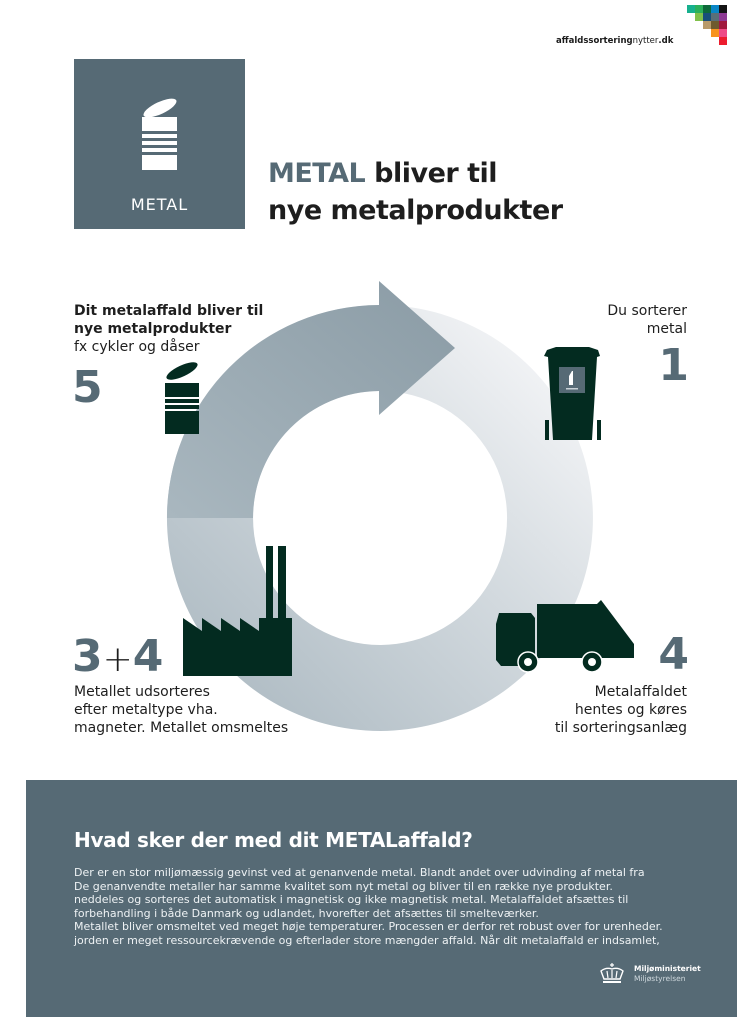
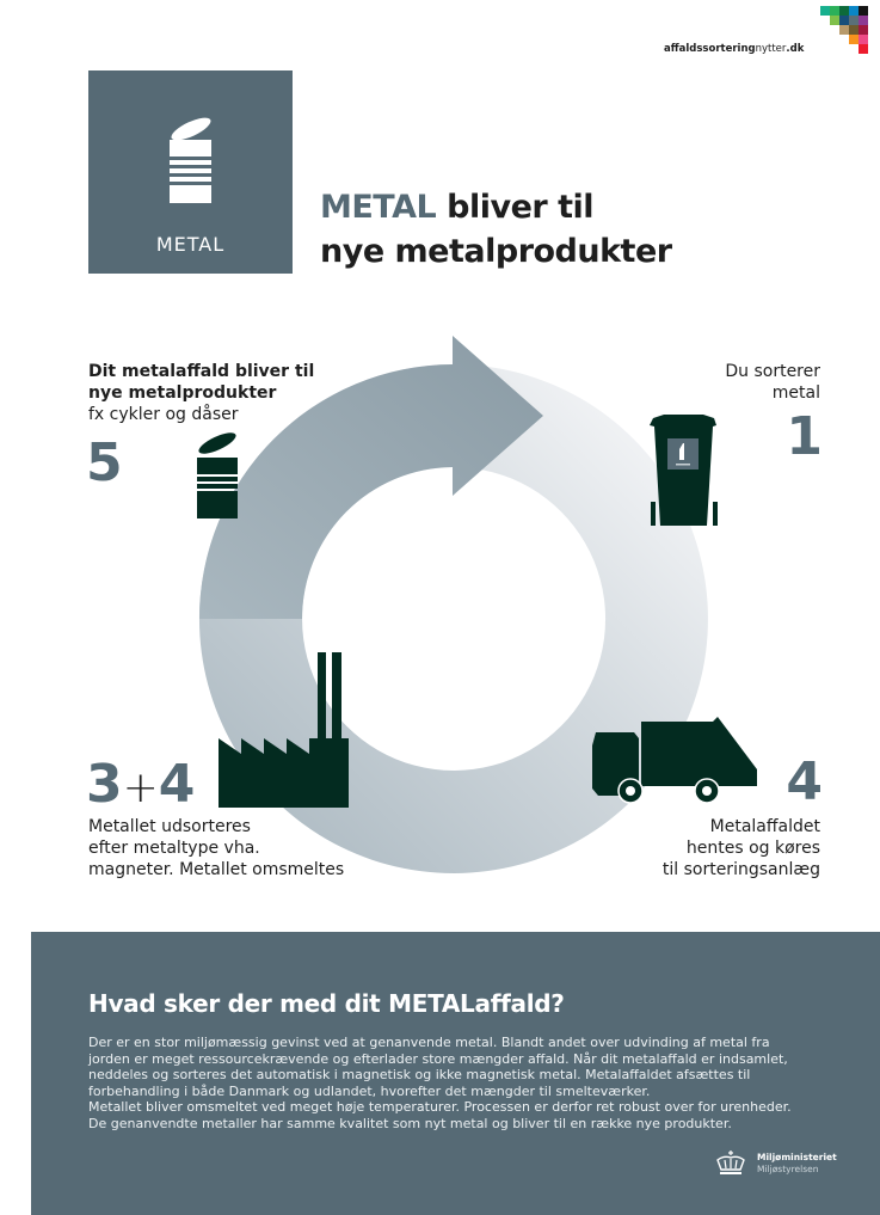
  affaldssorteringnytter.dk
  METAL
  METAL bliver til
  nye metalprodukter
  Dit metalaffald bliver til
  nye metalprodukter
  fx cykler og dåser
  5
  Du sorterer
  metal
  1
  3+4
  Metallet udsorteres
  efter metaltype vha.
  magneter. Metallet omsmeltes
  4
  Metalaffaldet
  hentes og køres
  til sorteringsanlæg
  Hvad sker der med dit METALaffald?
  Der er en stor miljømæssig gevinst ved at genanvende metal. Blandt andet over udvinding af metal fra
- De genanvendte metaller har samme kvalitet som nyt metal og bliver til en række nye produkter.
+ jorden er meget ressourcekrævende og efterlader store mængder affald. Når dit metalaffald er indsamlet,
  neddeles og sorteres det automatisk i magnetisk og ikke magnetisk metal. Metalaffaldet afsættes til
- forbehandling i både Danmark og udlandet, hvorefter det afsættes til smelteværker.
+ forbehandling i både Danmark og udlandet, hvorefter det mængder til smelteværker.
  Metallet bliver omsmeltet ved meget høje temperaturer. Processen er derfor ret robust over for urenheder.
- jorden er meget ressourcekrævende og efterlader store mængder affald. Når dit metalaffald er indsamlet,
+ De genanvendte metaller har samme kvalitet som nyt metal og bliver til en række nye produkter.
  Miljøministeriet
  Miljøstyrelsen
